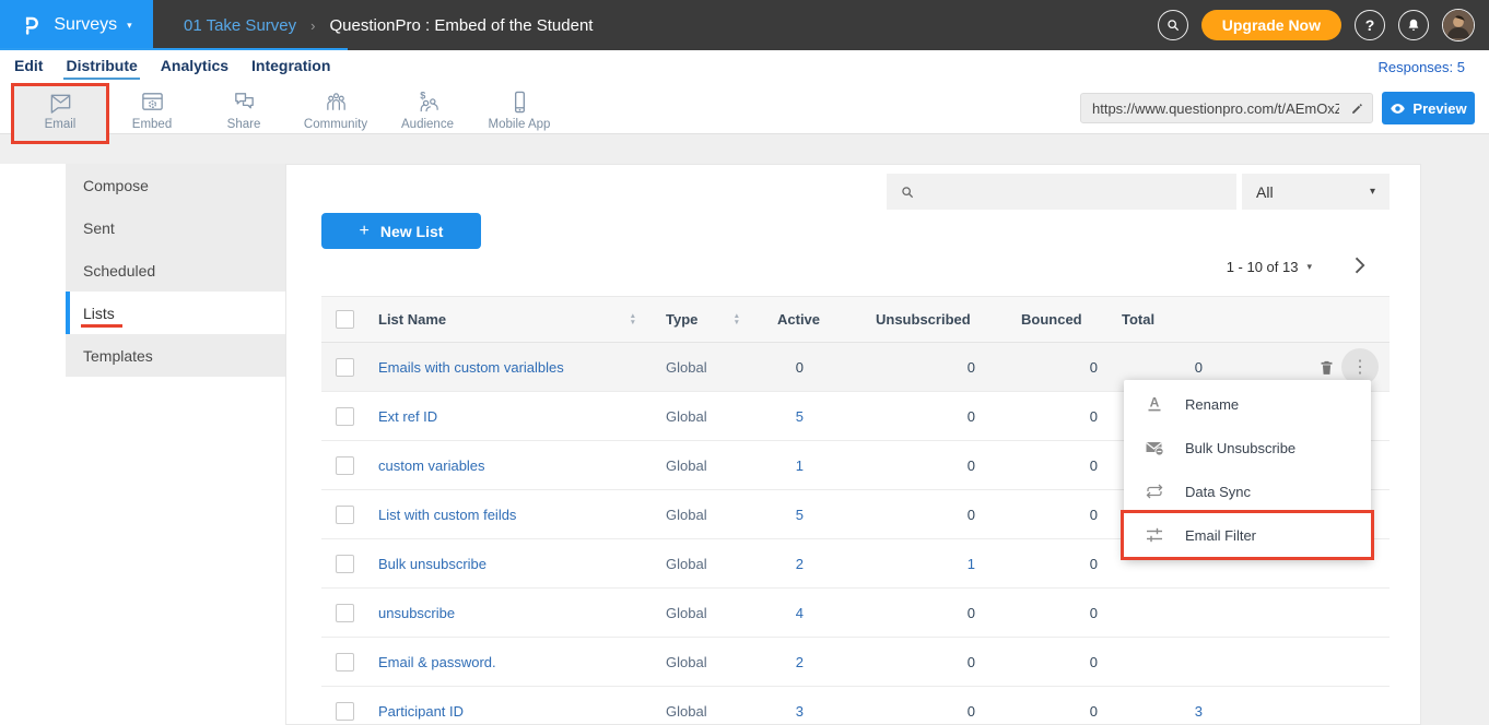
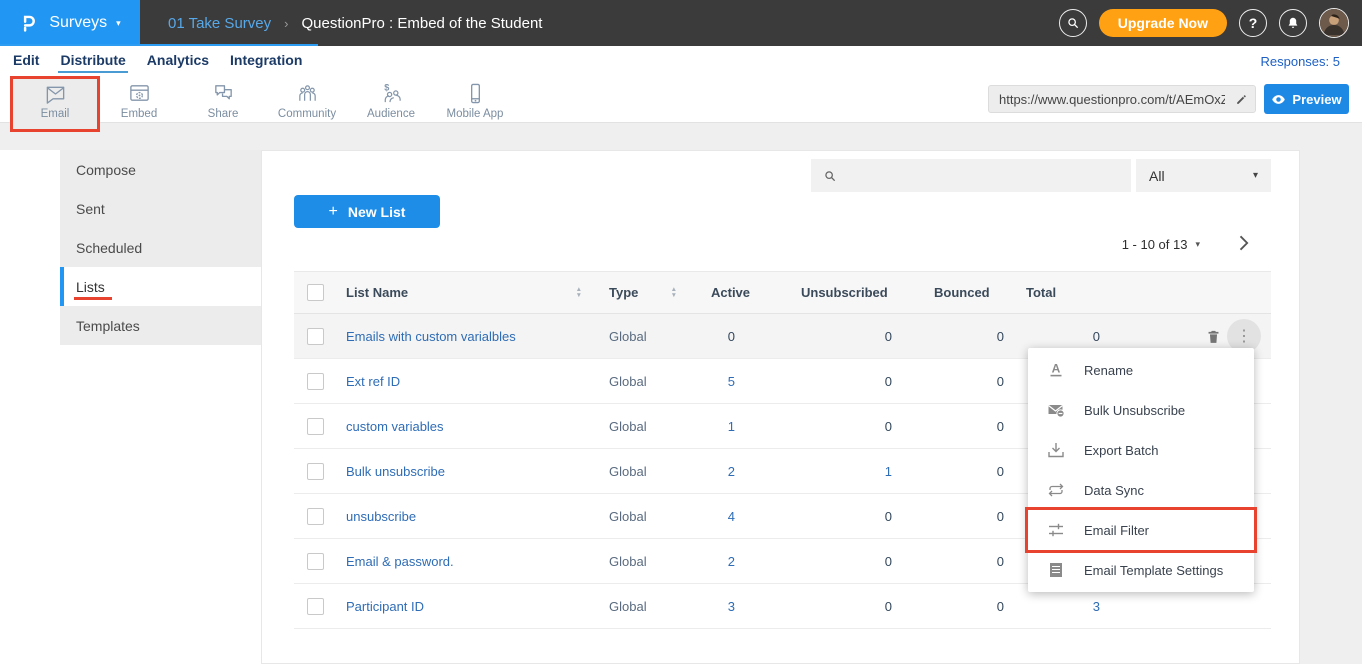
  Surveys
  ▾
  01 Take Survey
  ›
  QuestionPro : Embed of the Student
  Upgrade Now
  ?
  Edit
  Distribute
  Analytics
  Integration
  Responses: 5
  Email
  Embed
  Share
  Community
  Audience
  Mobile App
  https://www.questionpro.com/t/AEmOxZ
  Preview
  Compose
  Sent
  Scheduled
  Lists
  Templates
  All
  ▾
  +
  New List
  1 - 10 of 13
  ▾
  	List Name	Type	Active	Unsubscribed	Bounced	Total
  	Emails with custom varialbles	Global	0	0	0	0	⋮
  	Ext ref ID	Global	5	0	0
  	custom variables	Global	1	0	0
- 	List with custom feilds	Global	5	0	0
  	Bulk unsubscribe	Global	2	1	0
  	unsubscribe	Global	4	0	0
  	Email & password.	Global	2	0	0
  	Participant ID	Global	3	0	0	3
  Rename
  Bulk Unsubscribe
+ Export Batch
  Data Sync
  Email Filter
+ Email Template Settings
